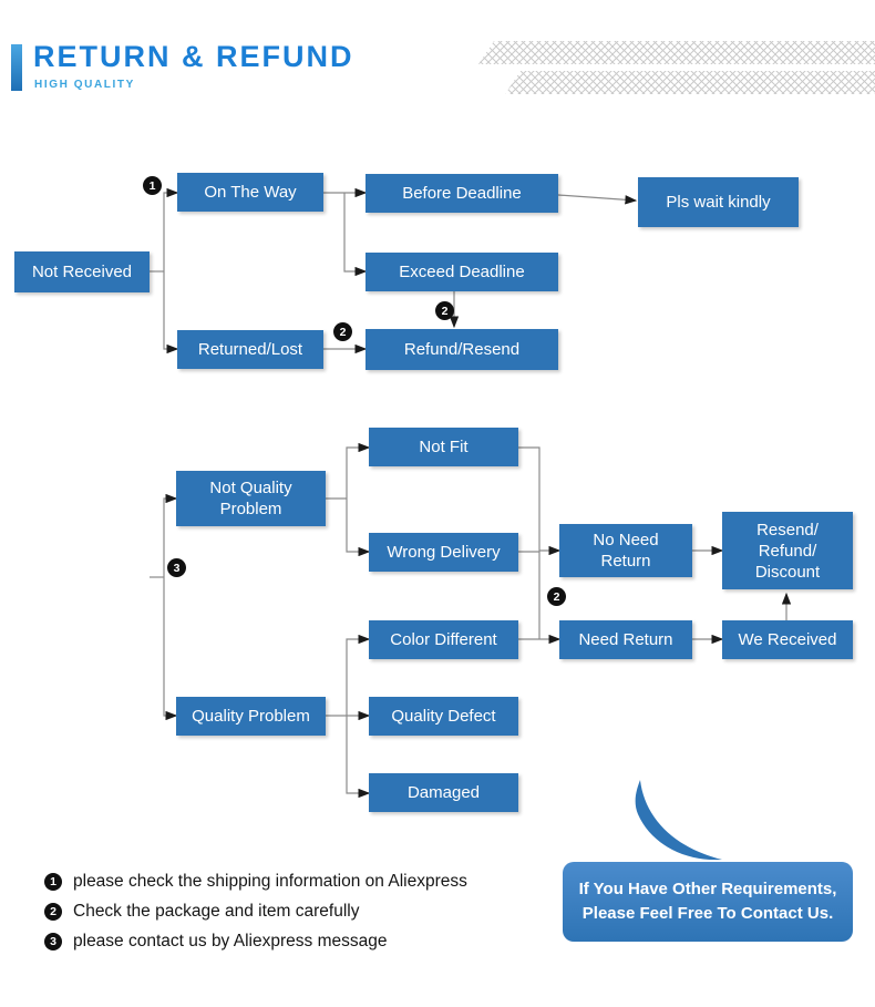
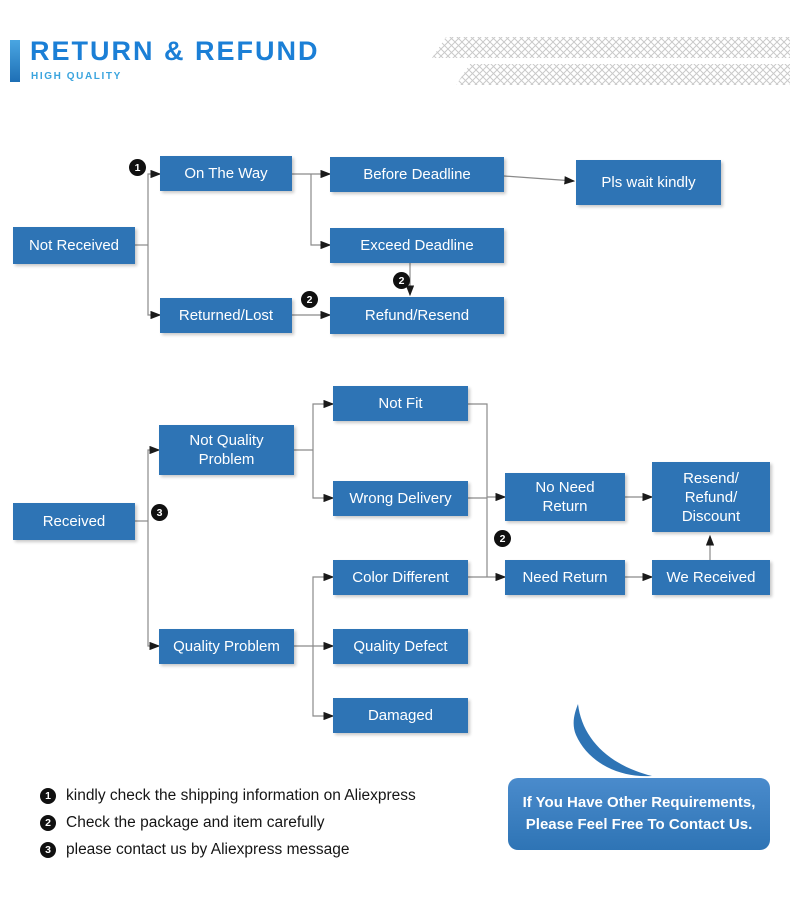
  RETURN & REFUND
  HIGH QUALITY
  Not Received
  On The Way
  Before Deadline
  Pls wait kindly
  Exceed Deadline
  Returned/Lost
  Refund/Resend
+ Received
  Not Quality Problem
  Not Fit
  Wrong Delivery
  Quality Problem
  Color Different
  Quality Defect
  Damaged
  No Need Return
  Need Return
  Resend/ Refund/ Discount
  We Received
  1
  2
  2
  3
  2
  1
- please check the shipping information on Aliexpress
+ kindly check the shipping information on Aliexpress
  2
  Check the package and item carefully
  3
  please contact us by Aliexpress message
  If You Have Other Requirements,
  Please Feel Free To Contact Us.
